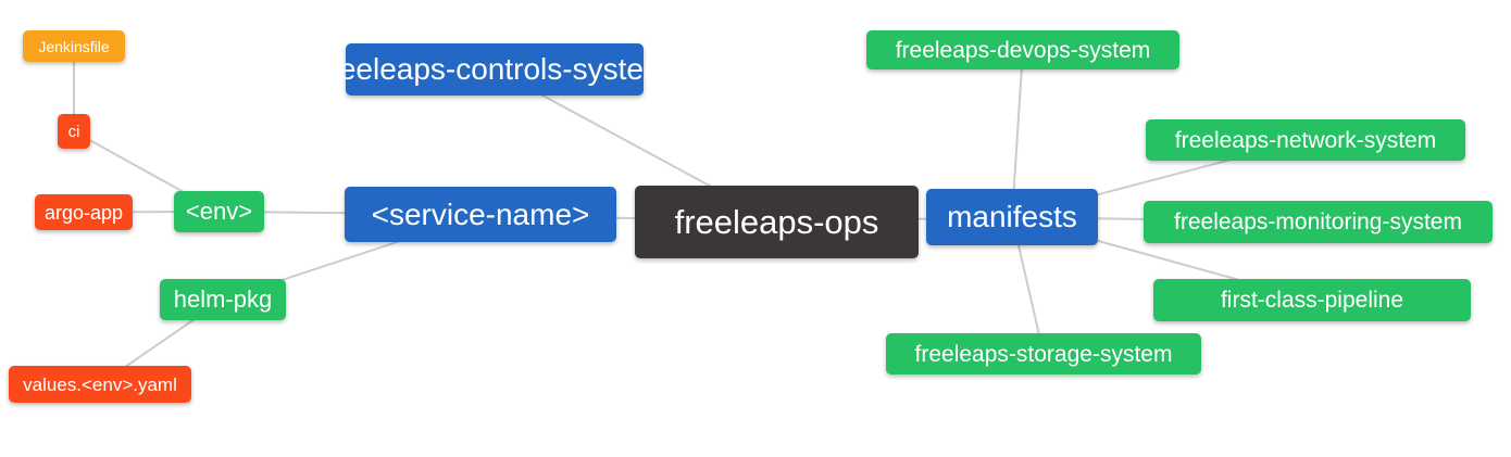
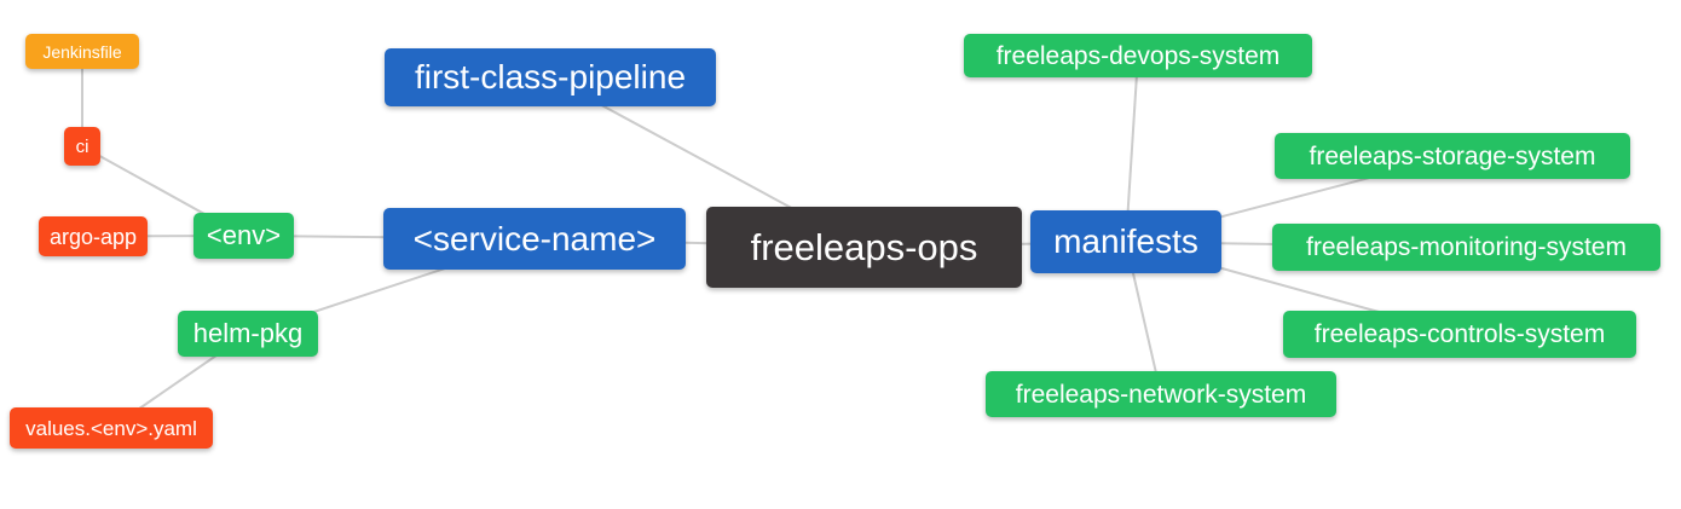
  freeleaps-ops
- freeleaps-controls-system
+ first-class-pipeline
  <service-name>
  manifests
  <env>
  helm-pkg
  ci
  argo-app
  Jenkinsfile
  values.<env>.yaml
  freeleaps-devops-system
- freeleaps-network-system
+ freeleaps-storage-system
  freeleaps-monitoring-system
- first-class-pipeline
+ freeleaps-controls-system
- freeleaps-storage-system
+ freeleaps-network-system
